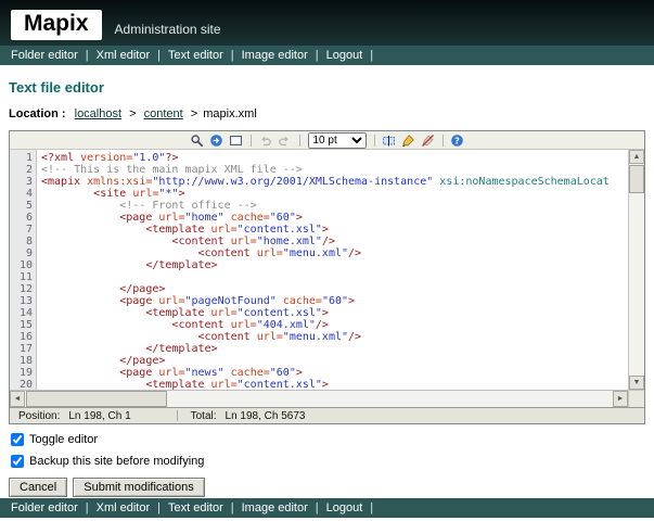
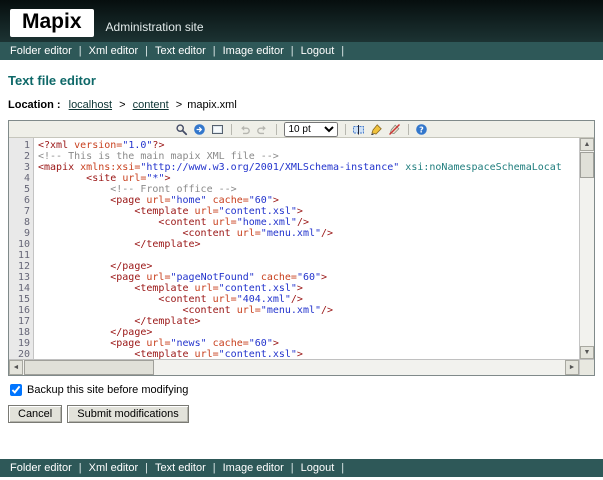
  Mapix
  Administration site
  Folder editor
  |
  Xml editor
  |
  Text editor
  |
  Image editor
  |
  Logout
  |
  Text file editor
  Location : localhost > content > mapix.xml
  10 pt
  ?
  1
  2
  3
  4
  5
  6
  7
  8
  9
  10
  11
  12
  13
  14
  15
  16
  17
  18
  19
  20
  <?xml version="1.0"?>
  <!-- This is the main mapix XML file -->
  <mapix xmlns:xsi="http://www.w3.org/2001/XMLSchema-instance" xsi:noNamespaceSchemaLocat
  <site url="*">
  <!-- Front office -->
  <page url="home" cache="60">
  <template url="content.xsl">
  <content url="home.xml"/>
  <content url="menu.xml"/>
  </template>
  </page>
  <page url="pageNotFound" cache="60">
  <template url="content.xsl">
  <content url="404.xml"/>
  <content url="menu.xml"/>
  </template>
  </page>
  <page url="news" cache="60">
  <template url="content.xsl">
- Position:
- Ln 198, Ch 1
- Total:
- Ln 198, Ch 5673
- Toggle editor
  Backup this site before modifying
  Cancel
  Submit modifications
  Folder editor
  |
  Xml editor
  |
  Text editor
  |
  Image editor
  |
  Logout
  |
